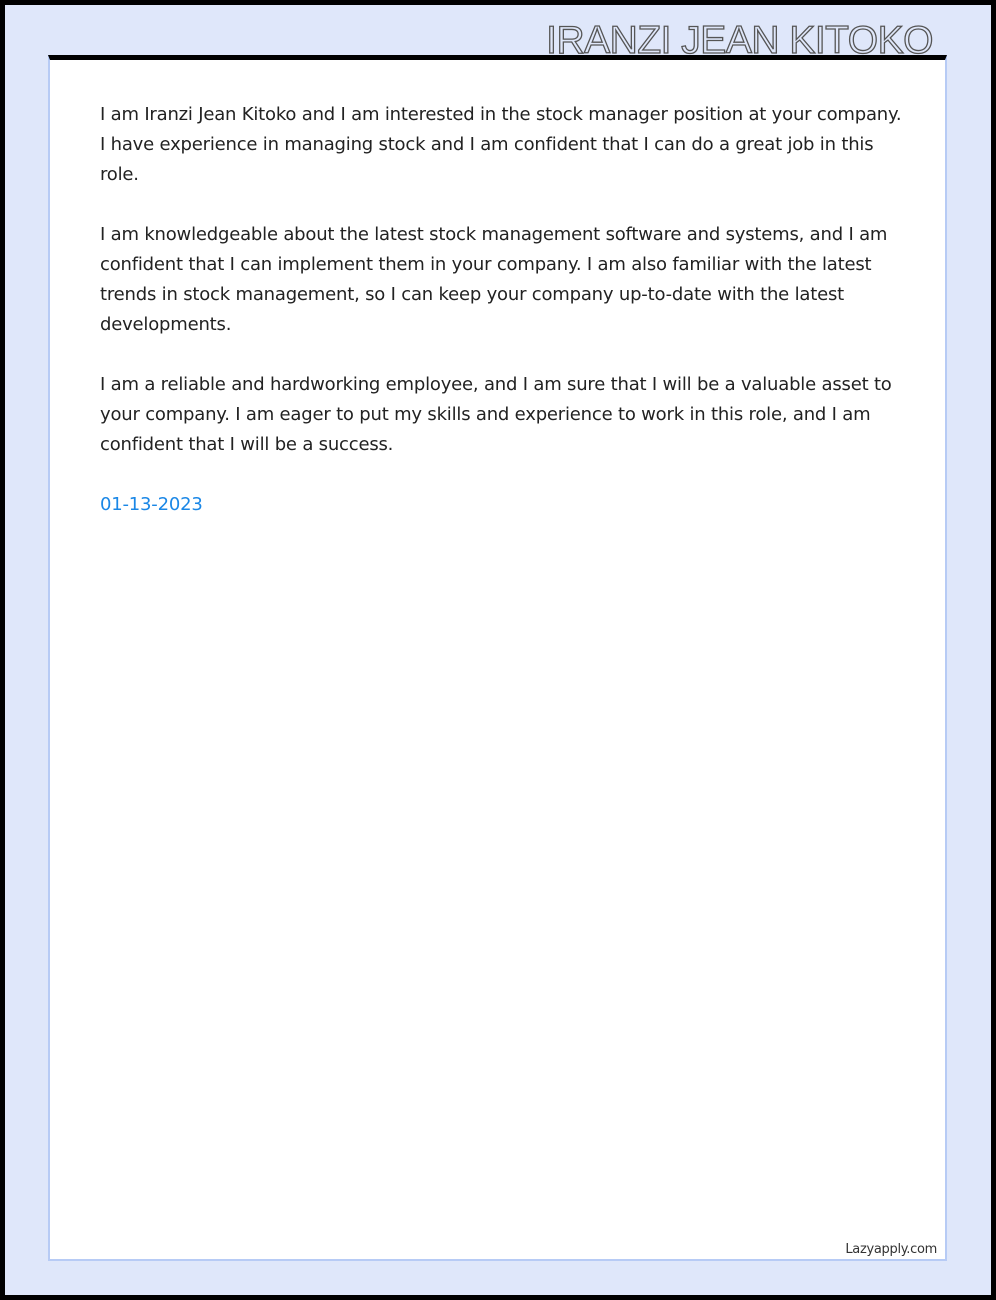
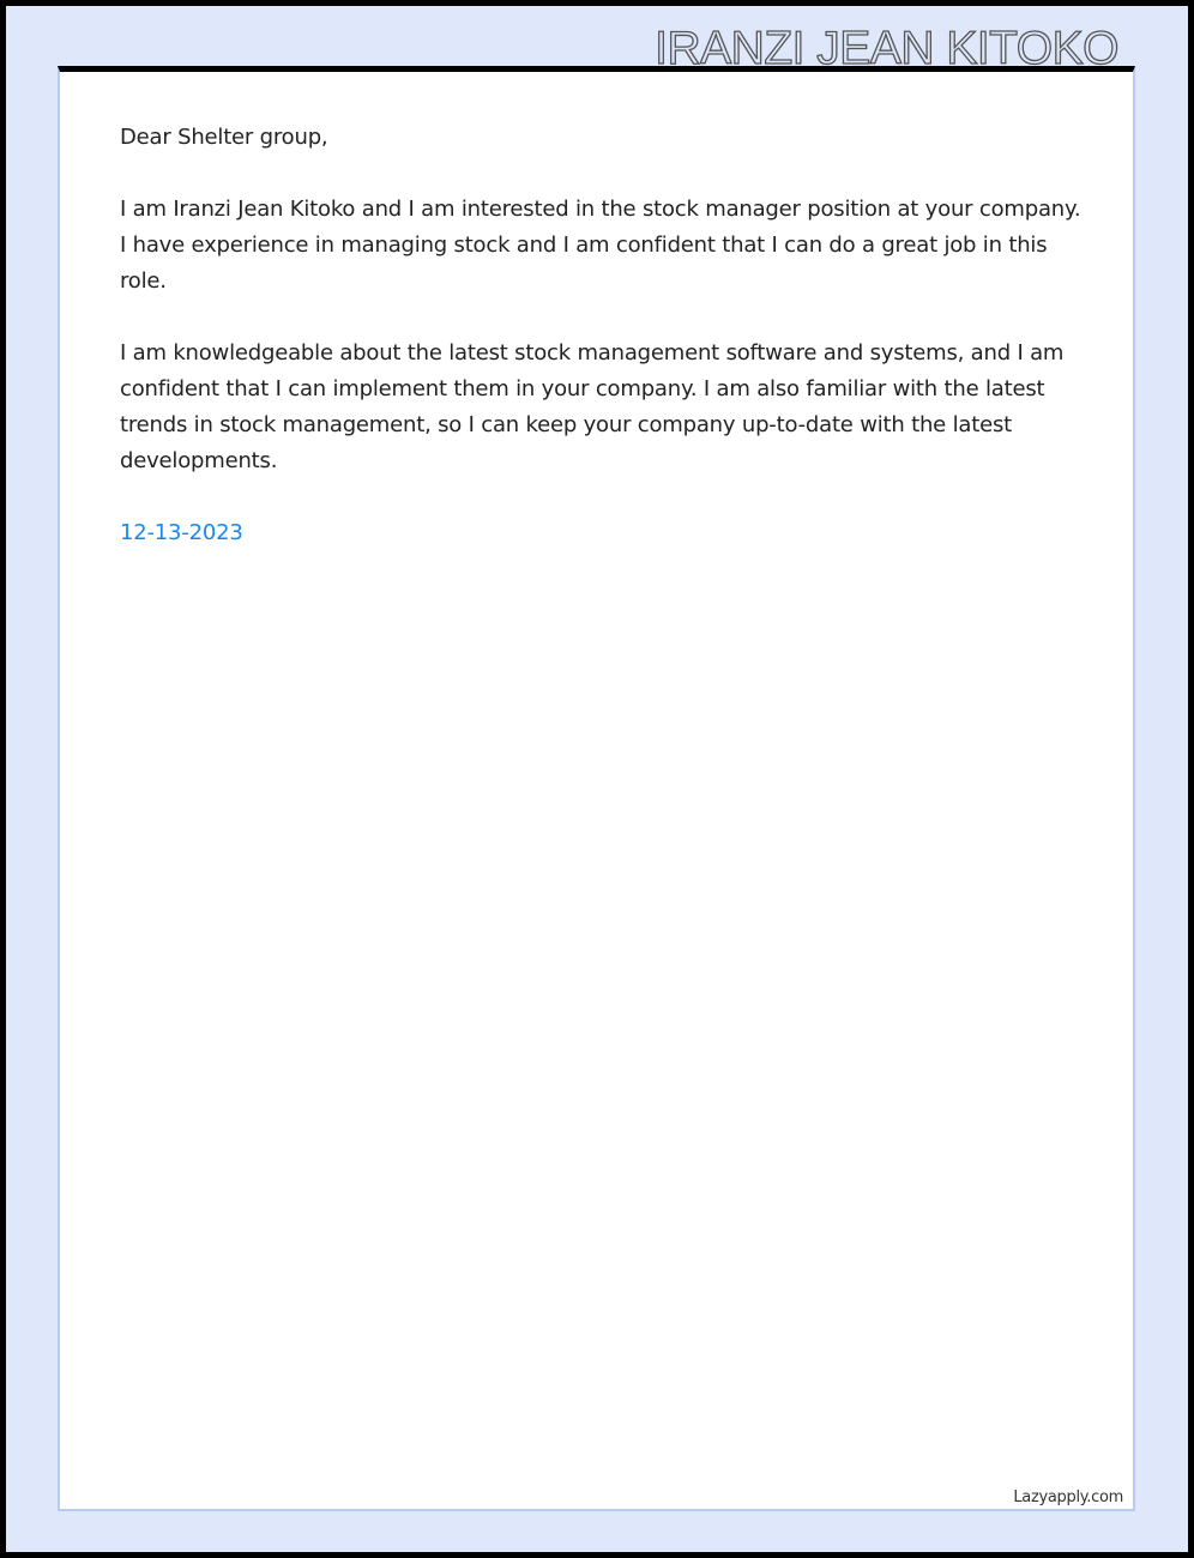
  IRANZI JEAN KITOKO
+ Dear Shelter group,
  I am Iranzi Jean Kitoko and I am interested in the stock manager position at your company. I have experience in managing stock and I am confident that I can do a great job in this role.
  I am knowledgeable about the latest stock management software and systems, and I am confident that I can implement them in your company. I am also familiar with the latest trends in stock management, so I can keep your company up-to-date with the latest developments.
- I am a reliable and hardworking employee, and I am sure that I will be a valuable asset to your company. I am eager to put my skills and experience to work in this role, and I am confident that I will be a success.
- 01-13-2023
+ 12-13-2023
  Lazyapply.com
